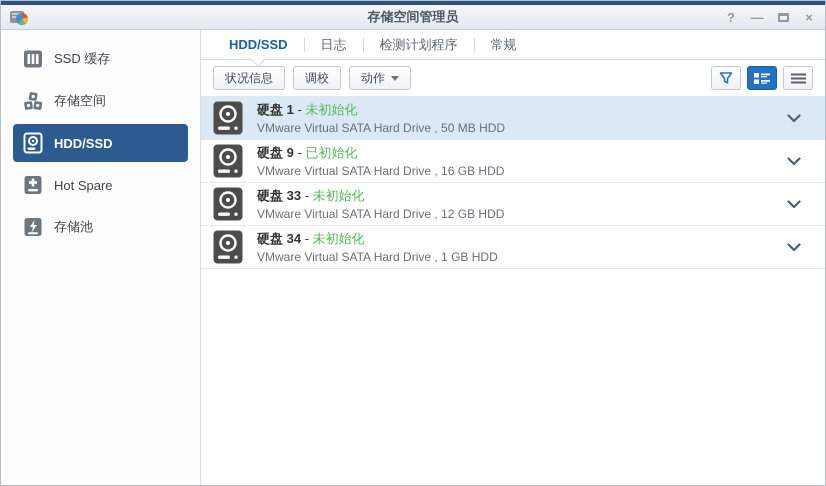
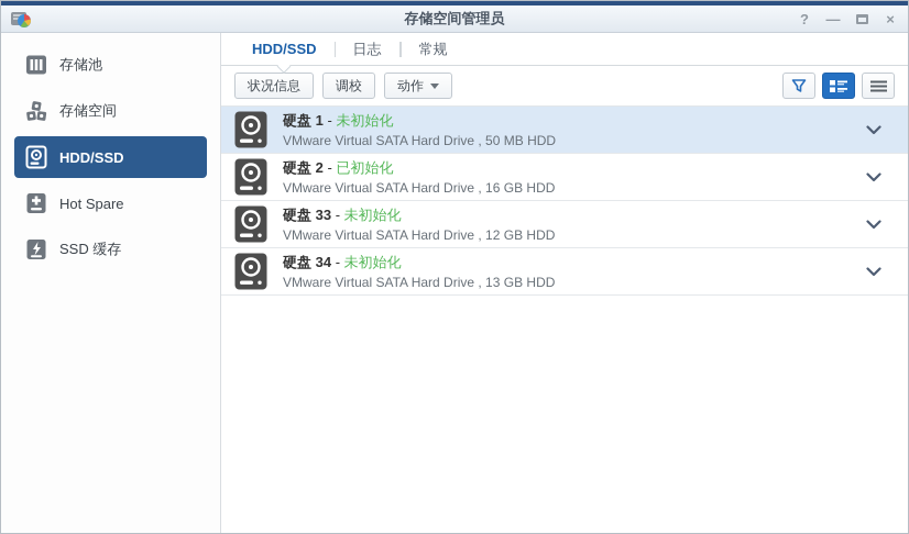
  存储空间管理员
  ?
  —
  ×
- SSD 缓存
+ 存储池
  存储空间
  HDD/SSD
  Hot Spare
- 存储池
+ SSD 缓存
  HDD/SSD
  日志
- 检测计划程序
  常规
  状况信息
  调校
  动作
  硬盘 1 - 未初始化
  VMware Virtual SATA Hard Drive , 50 MB HDD
- 硬盘 9 - 已初始化
+ 硬盘 2 - 已初始化
  VMware Virtual SATA Hard Drive , 16 GB HDD
  硬盘 33 - 未初始化
  VMware Virtual SATA Hard Drive , 12 GB HDD
  硬盘 34 - 未初始化
- VMware Virtual SATA Hard Drive , 1 GB HDD
+ VMware Virtual SATA Hard Drive , 13 GB HDD
